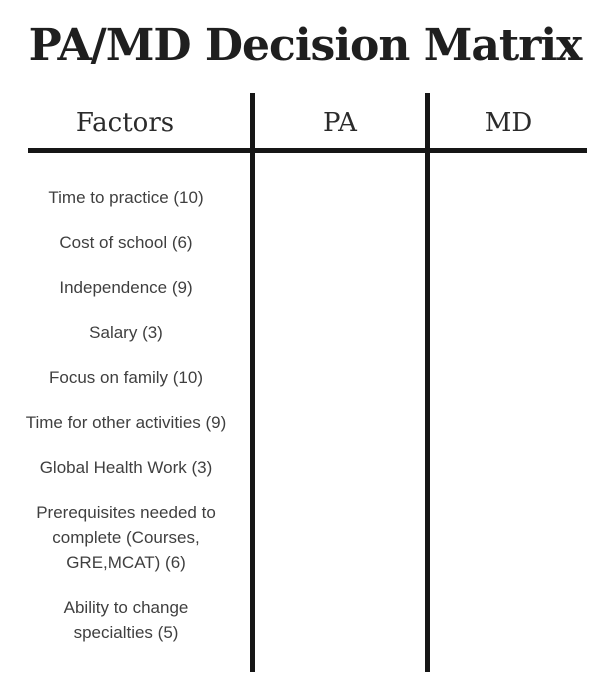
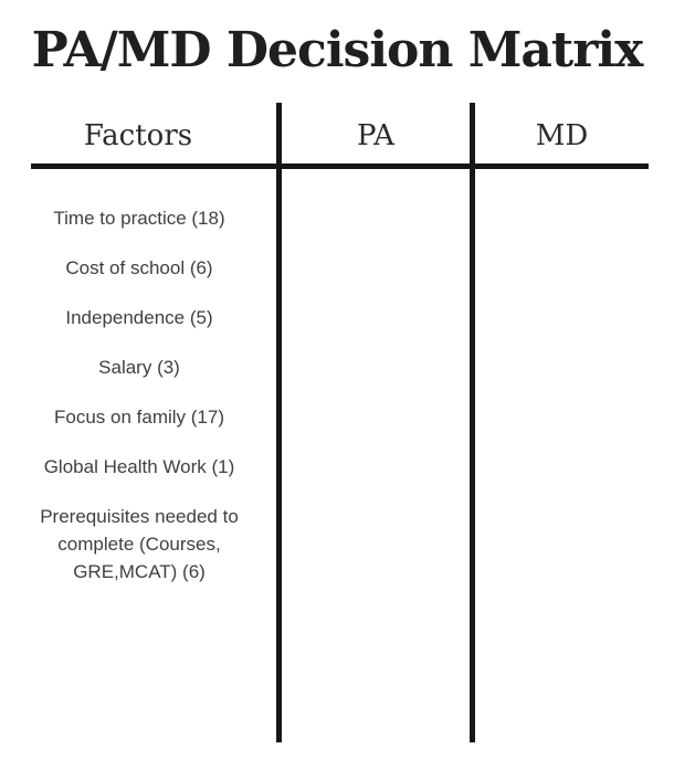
  PA/MD Decision Matrix
  Factors
  PA
  MD
- Time to practice (10)
+ Time to practice (18)
  Cost of school (6)
- Independence (9)
+ Independence (5)
  Salary (3)
- Focus on family (10)
+ Focus on family (17)
- Time for other activities (9)
- Global Health Work (3)
+ Global Health Work (1)
  Prerequisites needed to
  complete (Courses,
  GRE,MCAT) (6)
- Ability to change
- specialties (5)
